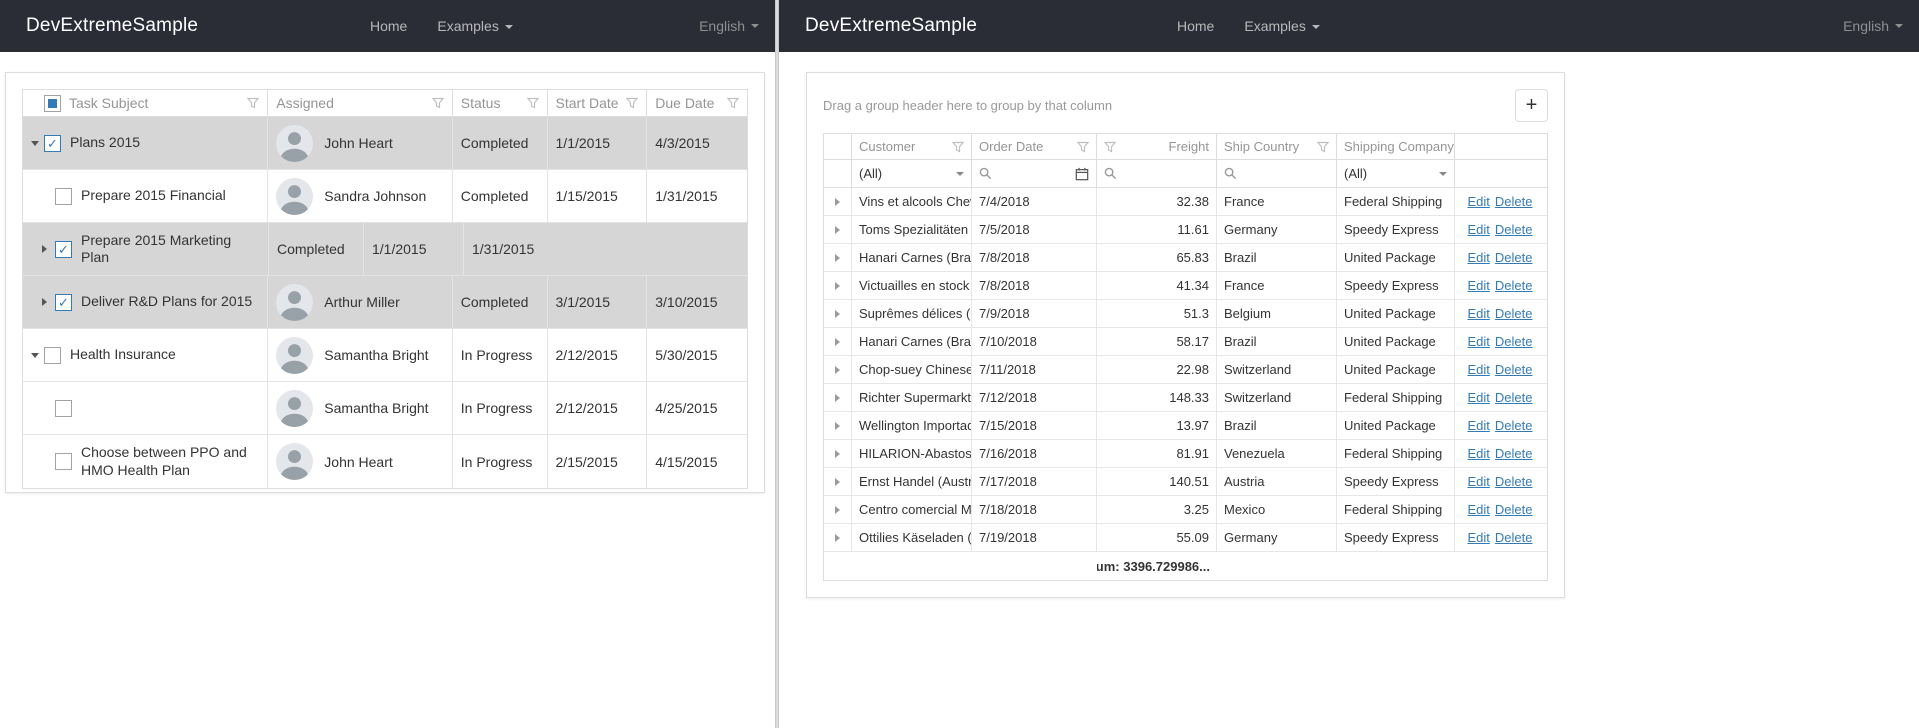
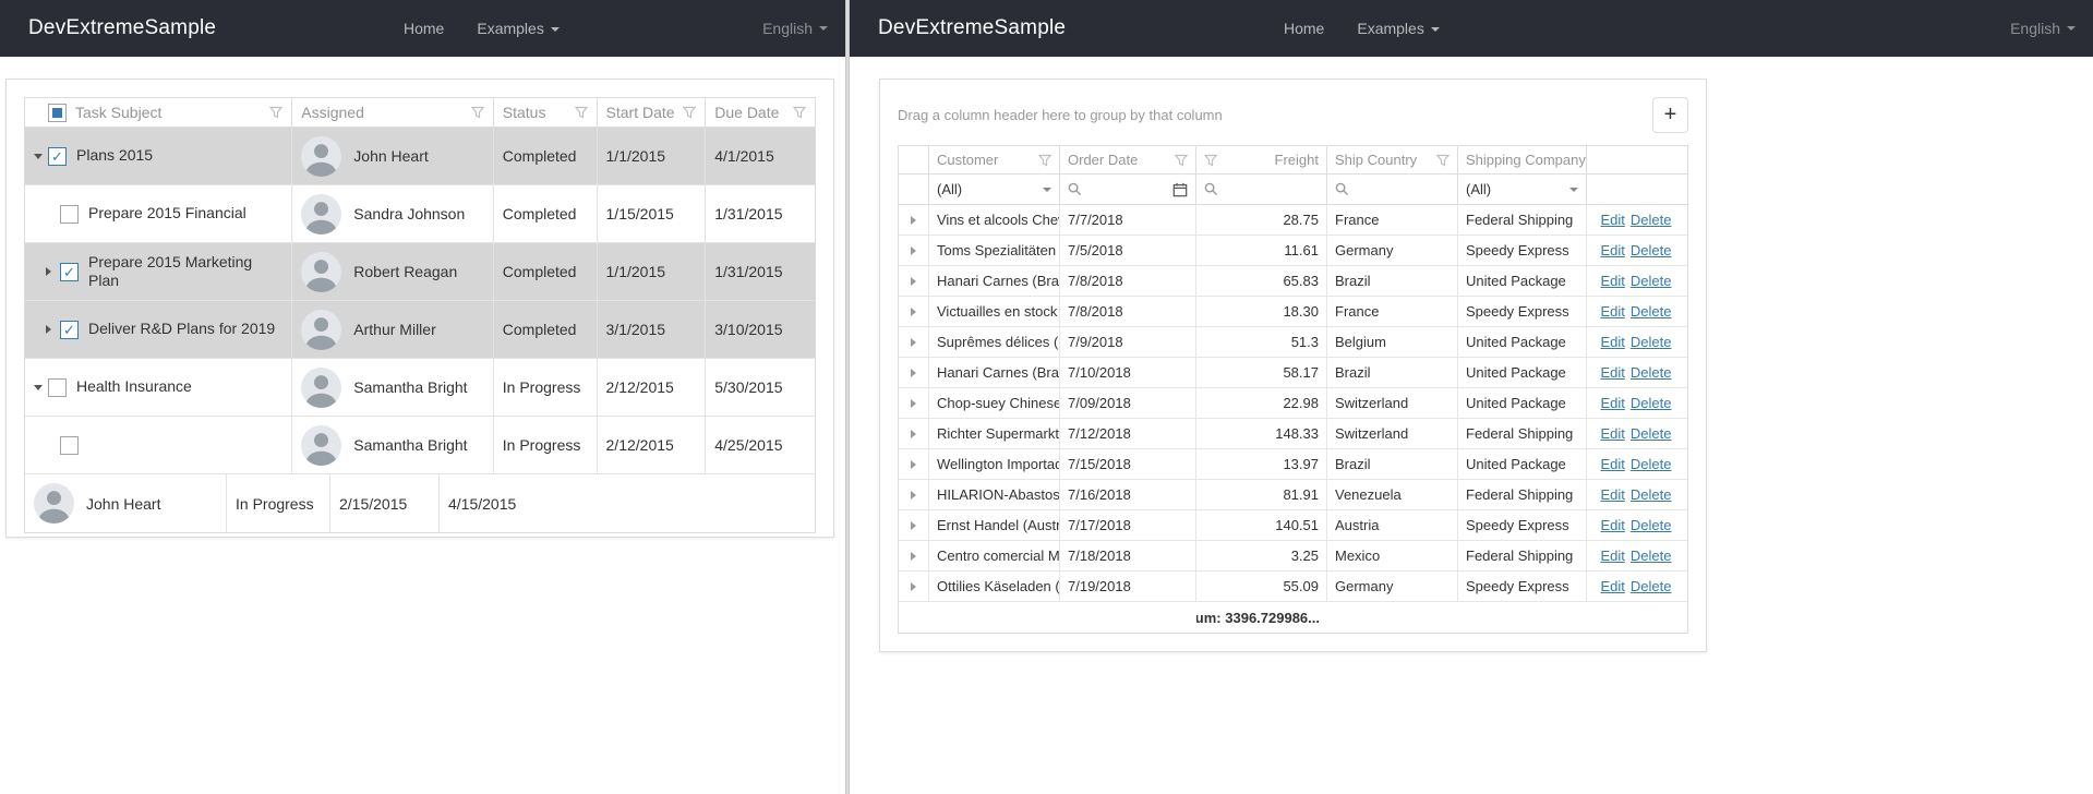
  DevExtremeSample
  Home
  Examples
  English
  Task Subject
  Assigned
  Status
  Start Date
  Due Date
  Plans 2015
  John Heart
  Completed
  1/1/2015
- 4/3/2015
+ 4/1/2015
  Prepare 2015 Financial
  Sandra Johnson
  Completed
  1/15/2015
  1/31/2015
  Prepare 2015 Marketing Plan
+ Robert Reagan
  Completed
  1/1/2015
  1/31/2015
- Deliver R&D Plans for 2015
+ Deliver R&D Plans for 2019
  Arthur Miller
  Completed
  3/1/2015
  3/10/2015
  Health Insurance
  Samantha Bright
  In Progress
  2/12/2015
  5/30/2015
  Samantha Bright
  In Progress
  2/12/2015
  4/25/2015
- Choose between PPO and HMO Health Plan
  John Heart
  In Progress
  2/15/2015
  4/15/2015
  DevExtremeSample
  Home
  Examples
  English
- Drag a group header here to group by that column
+ Drag a column header here to group by that column
  +
  Customer
  Order Date
  Freight
  Ship Country
  Shipping Company
  (All)
  (All)
  Vins et alcools Che
- 7/4/2018
+ 7/7/2018
- 32.38
+ 28.75
  France
  Federal Shipping
  Edit
  Delete
  Toms Spezialitäten
  7/5/2018
  11.61
  Germany
  Speedy Express
  Edit
  Delete
  Hanari Carnes (Bra
  7/8/2018
  65.83
  Brazil
  United Package
  Edit
  Delete
  Victuailles en stock
  7/8/2018
- 41.34
+ 18.30
  France
  Speedy Express
  Edit
  Delete
  Suprêmes délices (
  7/9/2018
  51.3
  Belgium
  United Package
  Edit
  Delete
  Hanari Carnes (Bra
  7/10/2018
  58.17
  Brazil
  United Package
  Edit
  Delete
  Chop-suey Chinese
- 7/11/2018
+ 7/09/2018
  22.98
  Switzerland
  United Package
  Edit
  Delete
  Richter Supermarkt
  7/12/2018
  148.33
  Switzerland
  Federal Shipping
  Edit
  Delete
  Wellington Importad
  7/15/2018
  13.97
  Brazil
  United Package
  Edit
  Delete
  HILARION-Abastos
  7/16/2018
  81.91
  Venezuela
  Federal Shipping
  Edit
  Delete
  Ernst Handel (Austr
  7/17/2018
  140.51
  Austria
  Speedy Express
  Edit
  Delete
  Centro comercial M
  7/18/2018
  3.25
  Mexico
  Federal Shipping
  Edit
  Delete
  Ottilies Käseladen (
  7/19/2018
  55.09
  Germany
  Speedy Express
  Edit
  Delete
  um: 3396.729986...
